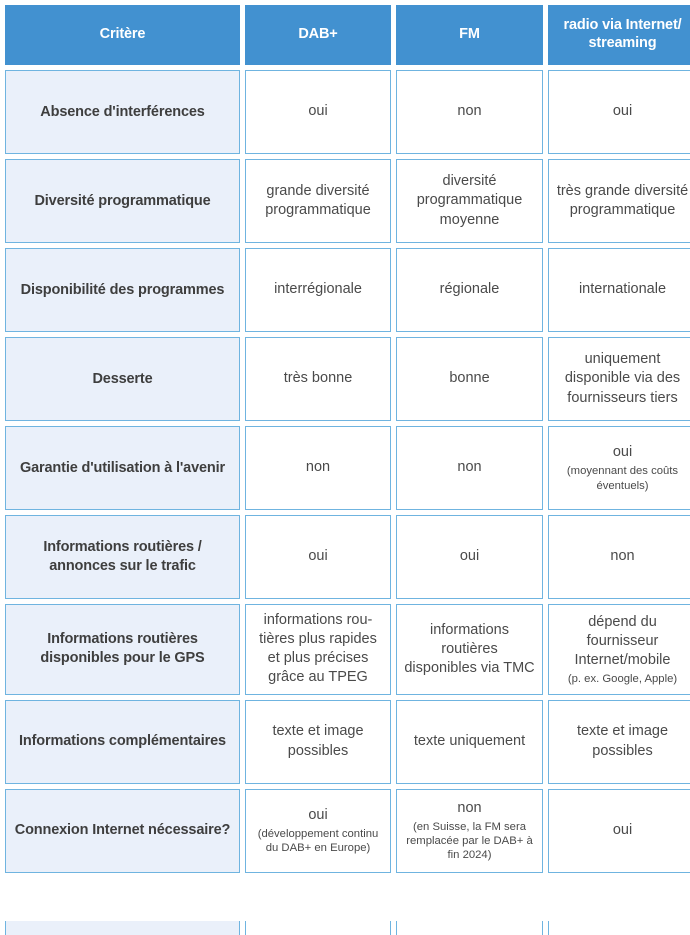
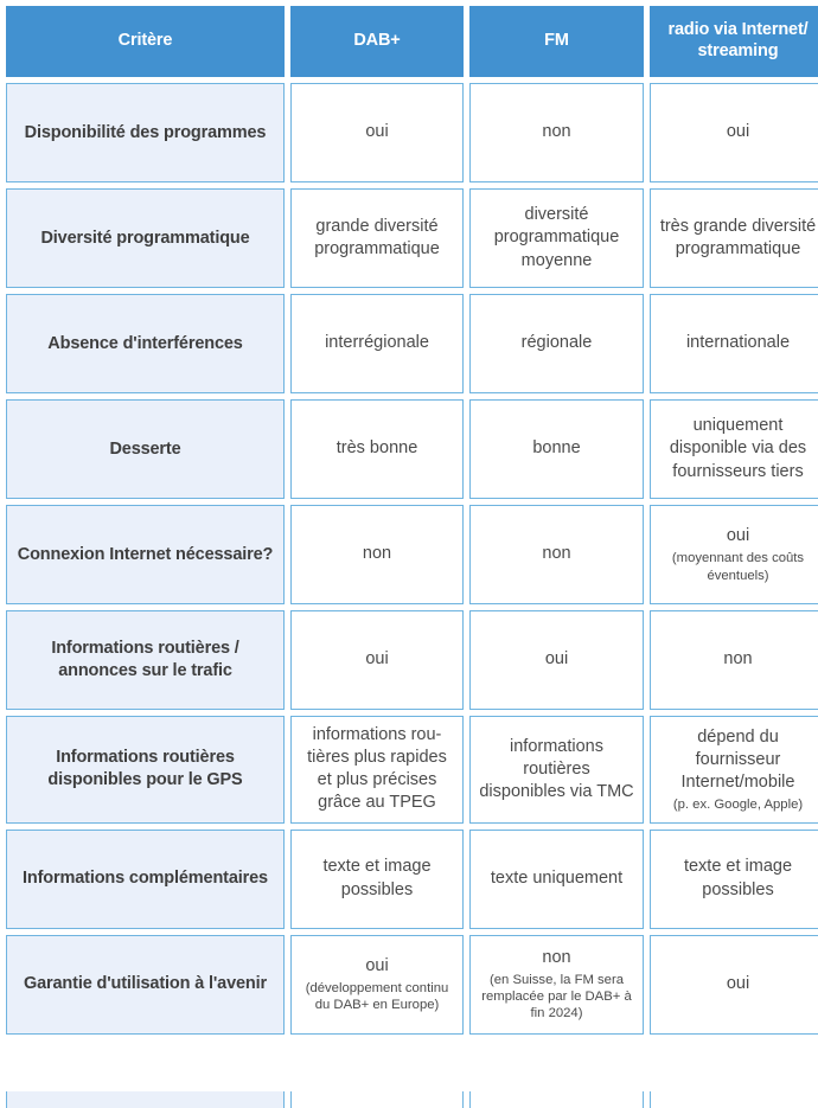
  Critère	DAB+	FM	radio via Internet/ streaming
- Absence d'interférences	oui	non	oui
+ Disponibilité des programmes	oui	non	oui
  Diversité programmatique	grande diversité programmatique	diversité programmatique moyenne	très grande diversité programmatique
- Disponibilité des programmes	interrégionale	régionale	internationale
+ Absence d'interférences	interrégionale	régionale	internationale
  Desserte	très bonne	bonne	uniquement disponible via des fournisseurs tiers
- Garantie d'utilisation à l'avenir	non	non	oui (moyennant des coûts éventuels)
+ Connexion Internet nécessaire?	non	non	oui (moyennant des coûts éventuels)
  Informations routières / annonces sur le trafic	oui	oui	non
  Informations routières disponibles pour le GPS	informations rou-tières plus rapides et plus précises grâce au TPEG	informations routières disponibles via TMC	dépend du fournisseur Internet/mobile (p. ex. Google, Apple)
  Informations complémentaires	texte et image possibles	texte uniquement	texte et image possibles
- Connexion Internet nécessaire?	oui (développement continu du DAB+ en Europe)	non (en Suisse, la FM sera remplacée par le DAB+ à fin 2024)	oui
+ Garantie d'utilisation à l'avenir	oui (développement continu du DAB+ en Europe)	non (en Suisse, la FM sera remplacée par le DAB+ à fin 2024)	oui
